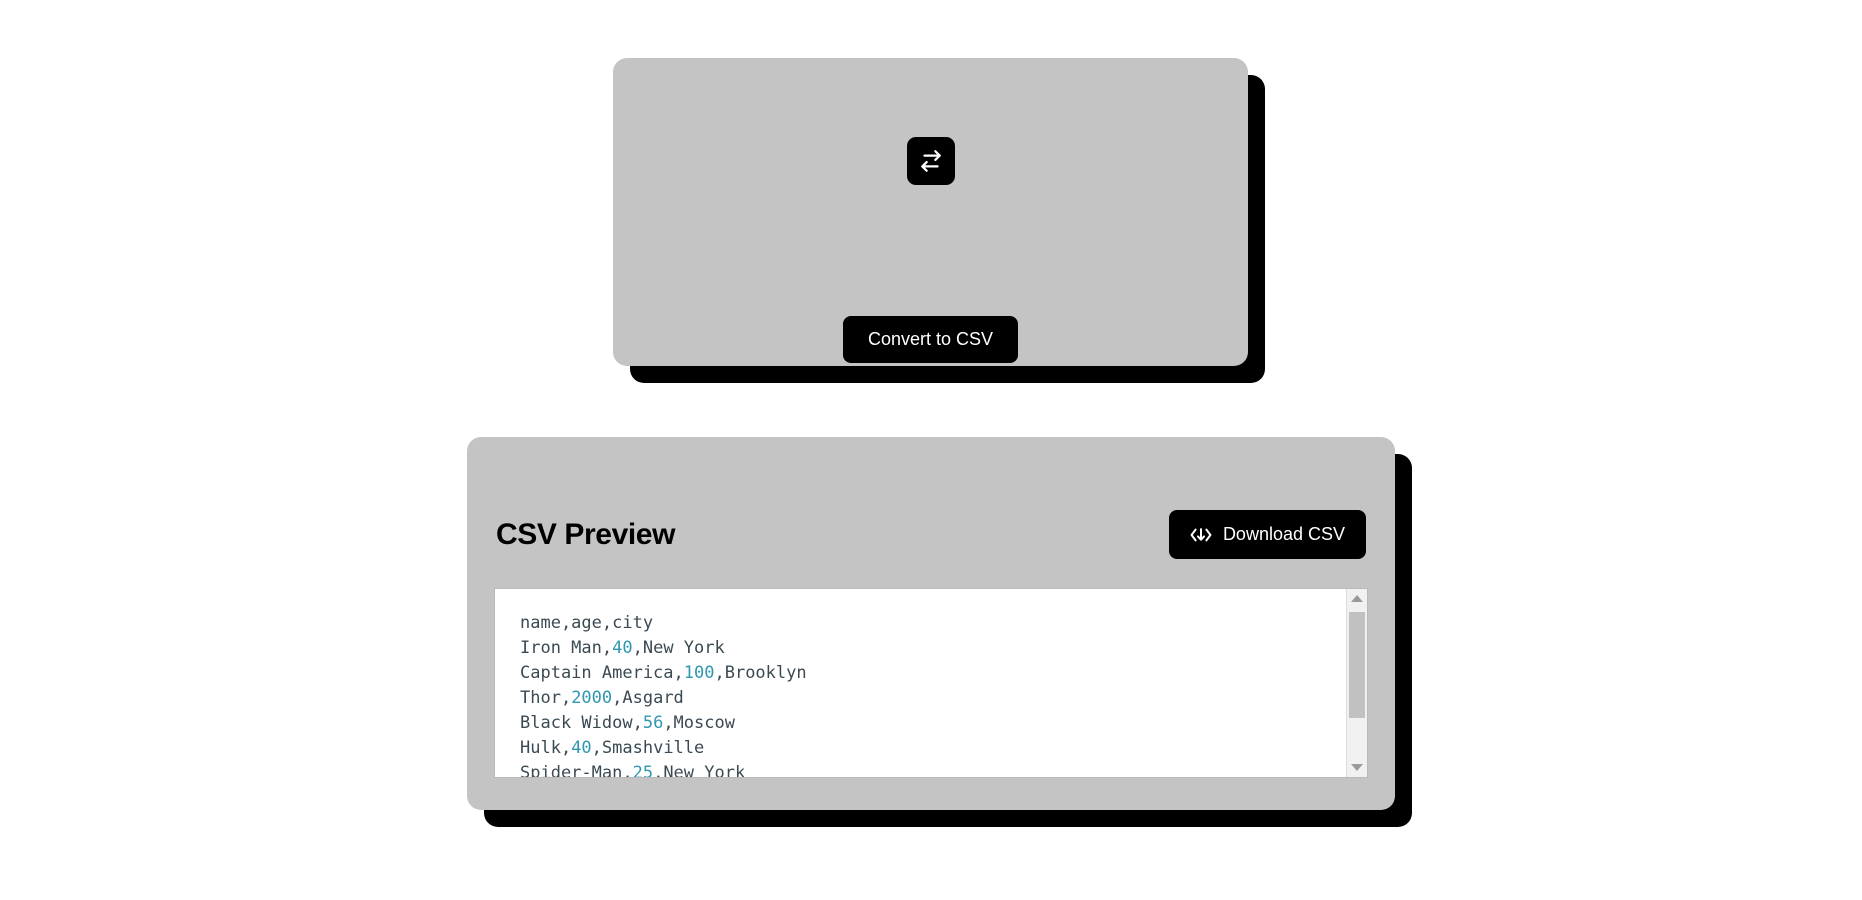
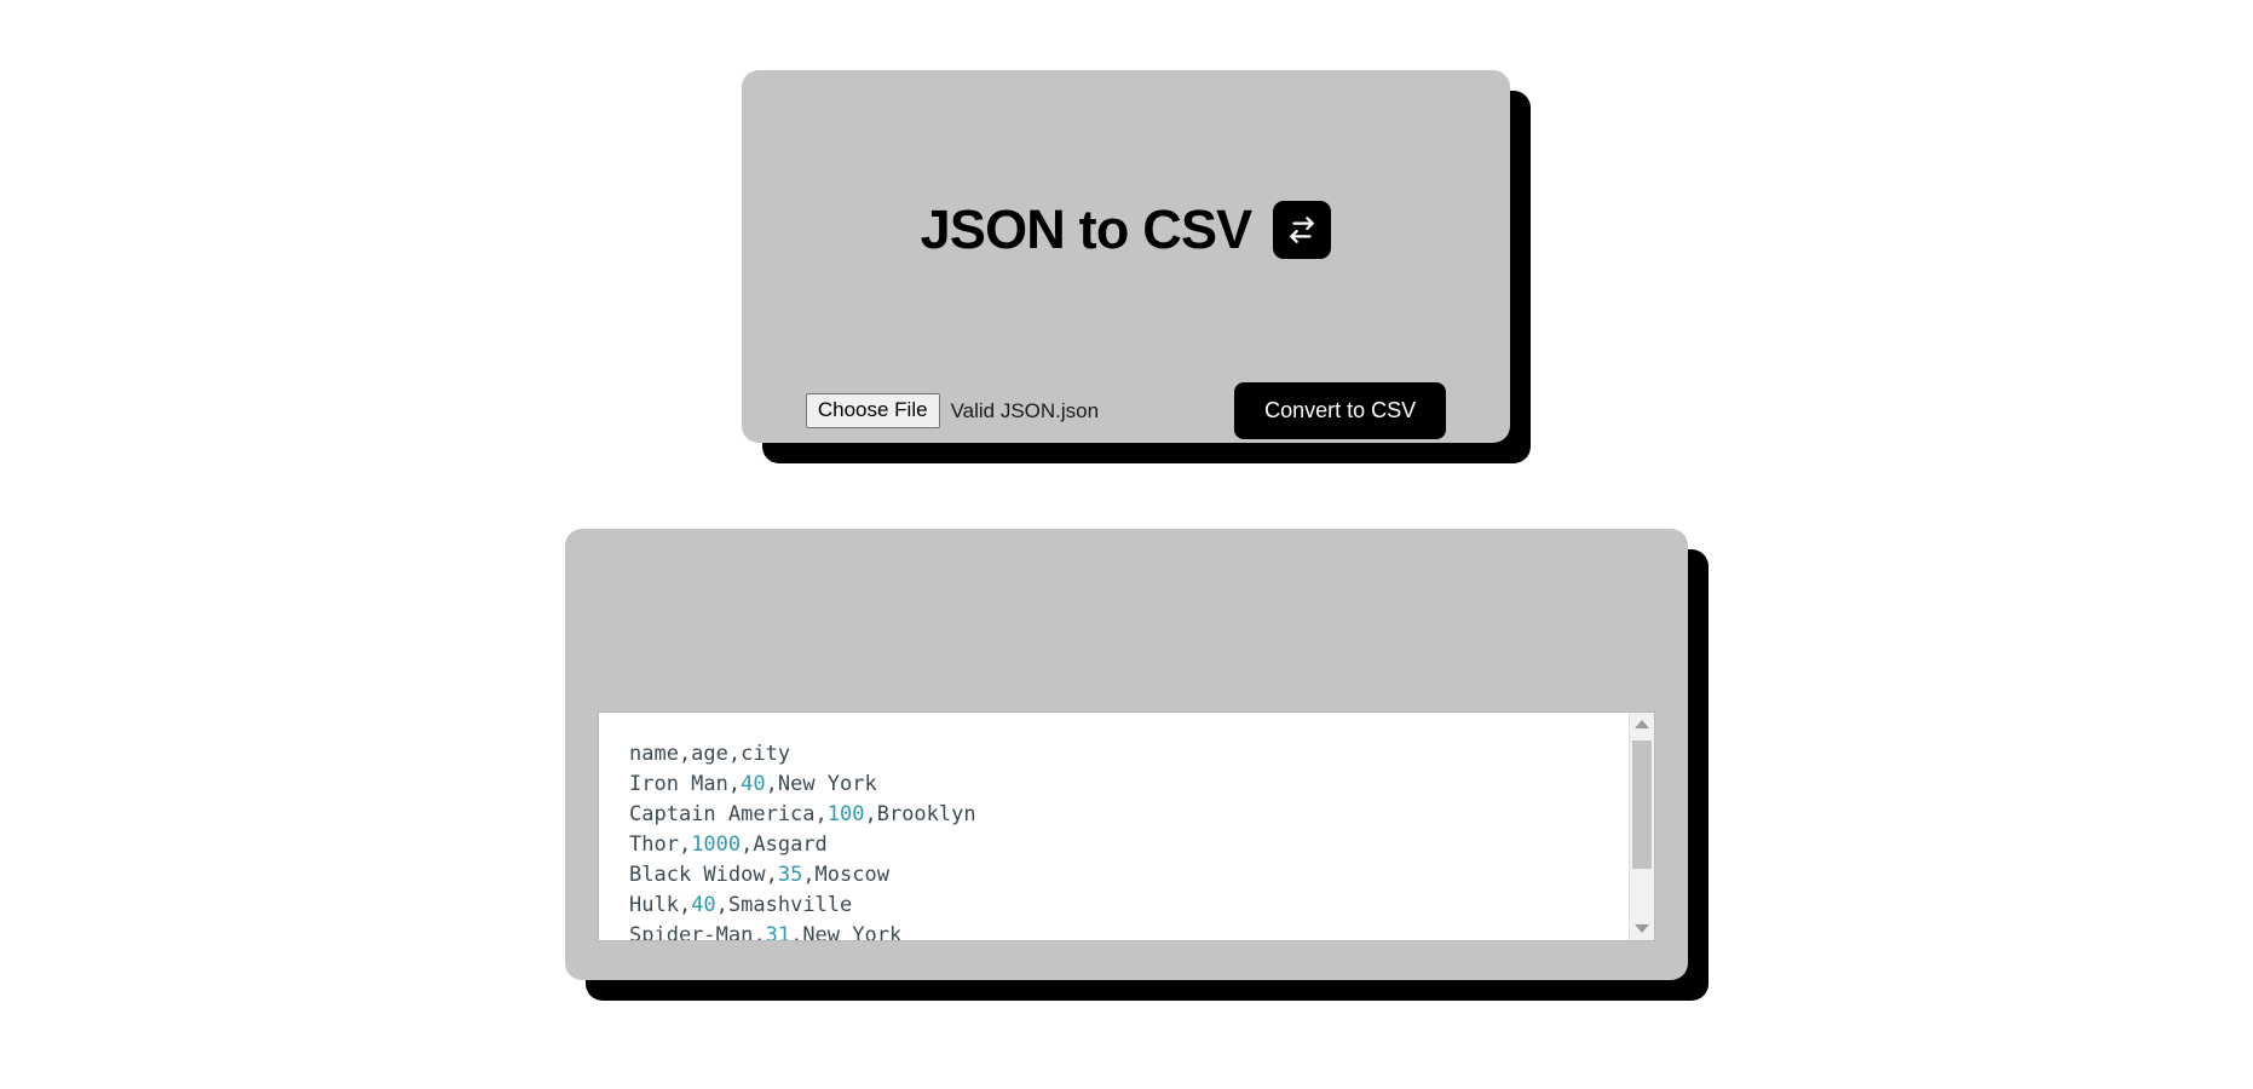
+ JSON to CSV
+ Choose File
+ Valid JSON.json
  Convert to CSV
- CSV Preview
- Download CSV
  name,age,city
  Iron Man,40,New York
  Captain America,100,Brooklyn
- Thor,2000,Asgard
+ Thor,1000,Asgard
- Black Widow,56,Moscow
+ Black Widow,35,Moscow
  Hulk,40,Smashville
- Spider-Man,25,New York
+ Spider-Man,31,New York
